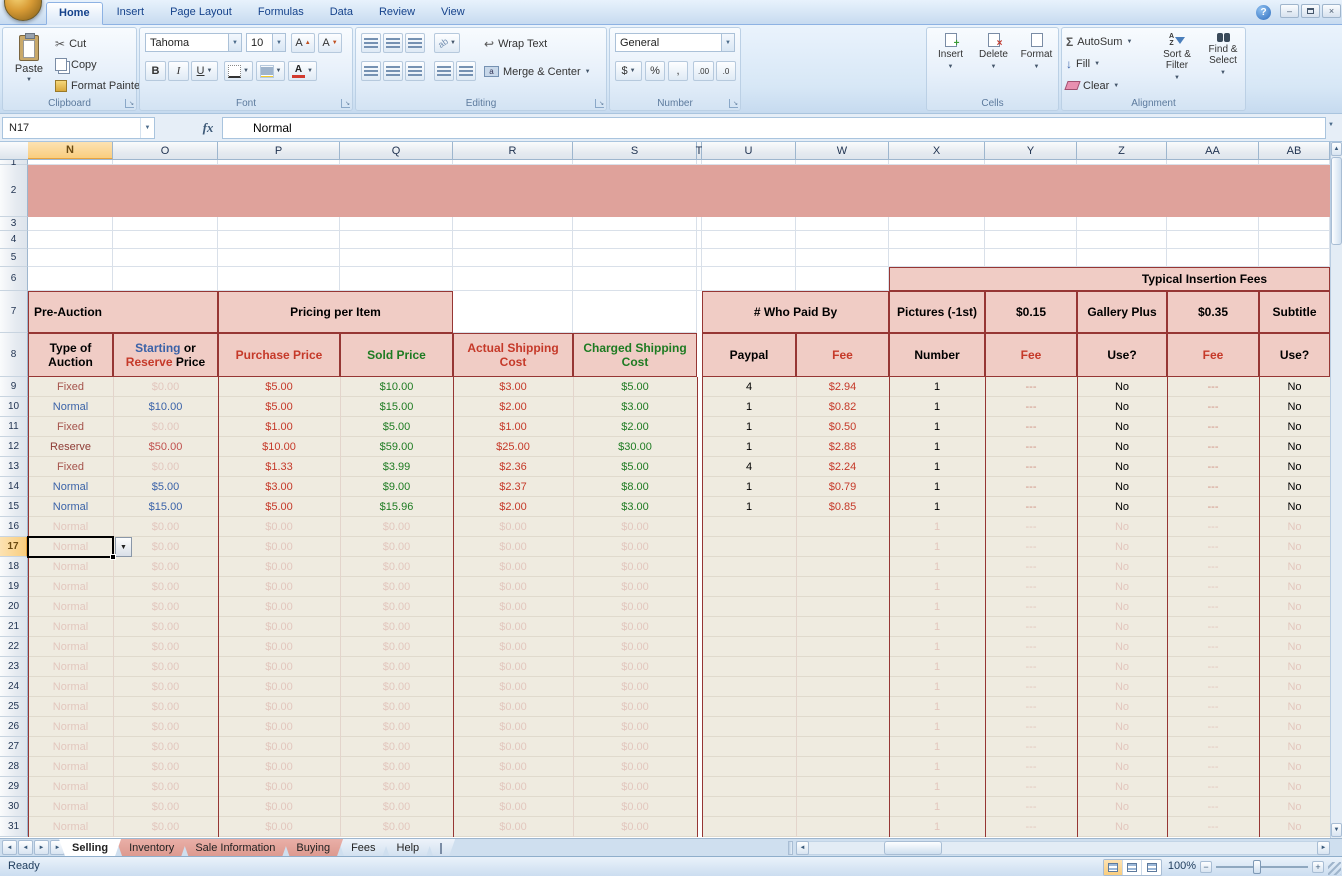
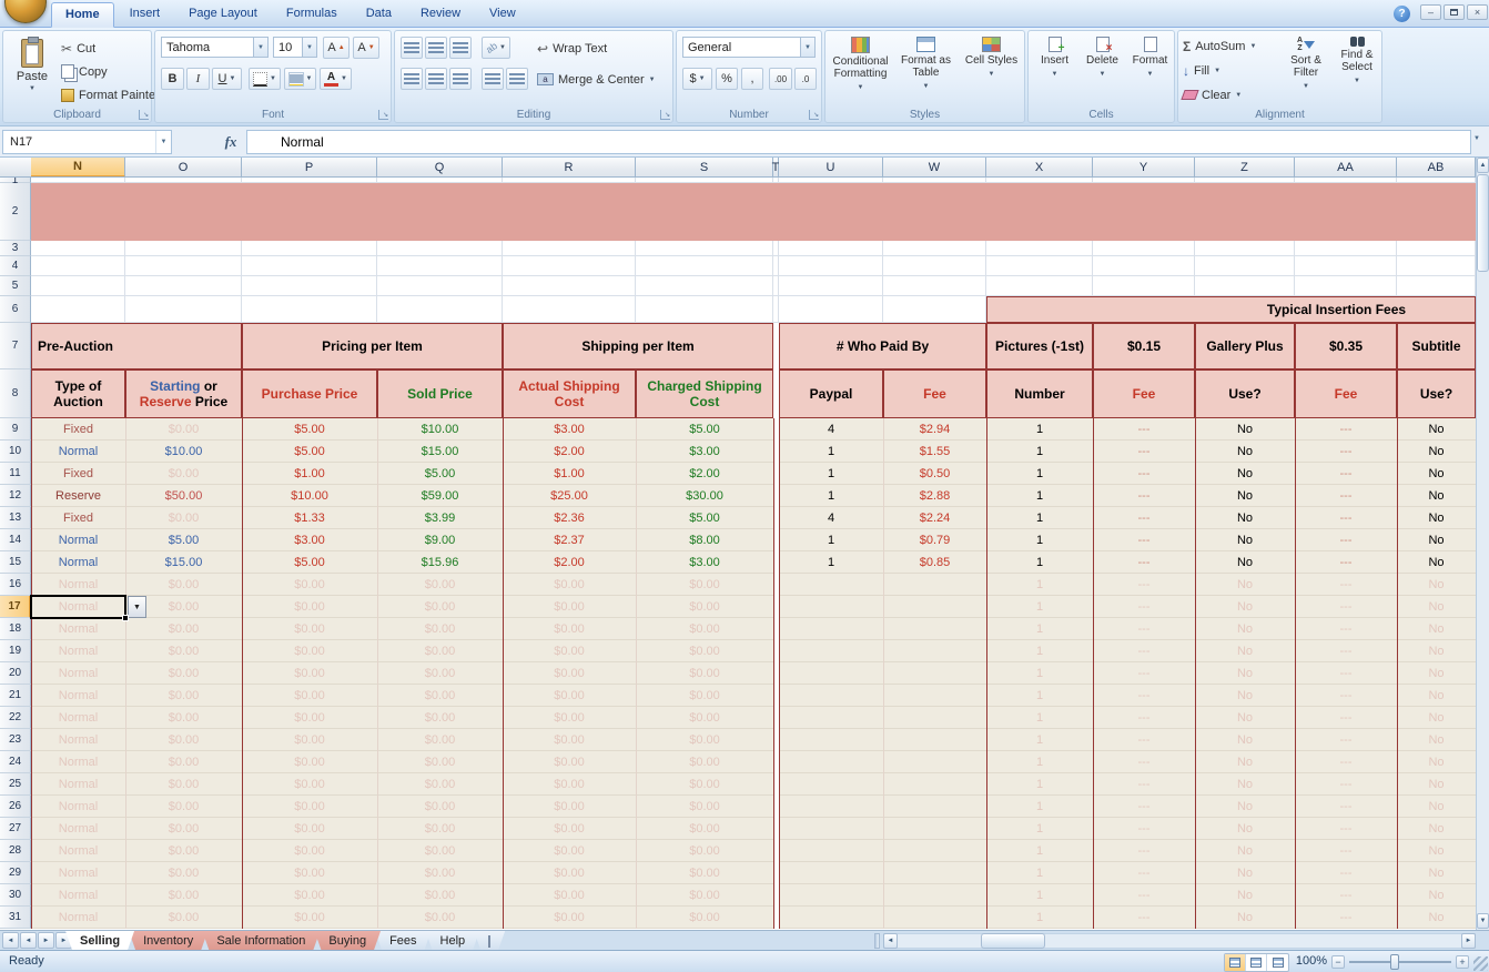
  Home
  Insert
  Page Layout
  Formulas
  Data
  Review
  View
  ?
  –
  ×
  Paste
  ✂
  Cut
  Copy
  Format Painte
  Clipboard
  Tahoma
  10
  A
  A
  B
  I
  U
  A
  Font
  ↩
  Wrap Text
  a
  Merge & Center
  Editing
  General
  $
  %
  ,
  .00
  .0
  Number
+ Conditional Formatting
+ Format as Table
+ Cell Styles
+ Styles
  +
  Insert
  ×
  Delete
  Format
  Cells
  Σ
  AutoSum
  ↓
  Fill
  Clear
  Sort & Filter
  Find & Select
  Alignment
  N17
  fx
  Normal
  N
  O
  P
  Q
  R
  S
  T
  U
  W
  X
  Y
  Z
  AA
  AB
  Typical Insertion Fees
  Pre-Auction
  Pricing per Item
+ Shipping per Item
  # Who Paid By
  Pictures (-1st)
  $0.15
  Gallery Plus
  $0.35
  Subtitle
  Type of Auction
  Starting or Reserve Price
  Purchase Price
  Sold Price
  Actual Shipping Cost
  Charged Shipping Cost
  Paypal
  Fee
  Number
  Fee
  Use?
  Fee
  Use?
  Fixed
  $0.00
  $5.00
  $10.00
  $3.00
  $5.00
  4
  $2.94
  1
  ---
  No
  ---
  No
  Normal
  $10.00
  $5.00
  $15.00
  $2.00
  $3.00
  1
- $0.82
+ $1.55
  1
  ---
  No
  ---
  No
  Fixed
  $0.00
  $1.00
  $5.00
  $1.00
  $2.00
  1
  $0.50
  1
  ---
  No
  ---
  No
  Reserve
  $50.00
  $10.00
  $59.00
  $25.00
  $30.00
  1
  $2.88
  1
  ---
  No
  ---
  No
  Fixed
  $0.00
  $1.33
  $3.99
  $2.36
  $5.00
  4
  $2.24
  1
  ---
  No
  ---
  No
  Normal
  $5.00
  $3.00
  $9.00
  $2.37
  $8.00
  1
  $0.79
  1
  ---
  No
  ---
  No
  Normal
  $15.00
  $5.00
  $15.96
  $2.00
  $3.00
  1
  $0.85
  1
  ---
  No
  ---
  No
  Normal
  $0.00
  $0.00
  $0.00
  $0.00
  $0.00
  1
  No
  No
  Normal
  $0.00
  $0.00
  $0.00
  $0.00
  $0.00
  1
  No
  No
  Normal
  $0.00
  $0.00
  $0.00
  $0.00
  $0.00
  1
  No
  No
  Normal
  $0.00
  $0.00
  $0.00
  $0.00
  $0.00
  1
  No
  No
  Normal
  $0.00
  $0.00
  $0.00
  $0.00
  $0.00
  1
  No
  No
  Normal
  $0.00
  $0.00
  $0.00
  $0.00
  $0.00
  1
  No
  No
  Normal
  $0.00
  $0.00
  $0.00
  $0.00
  $0.00
  1
  No
  No
  Normal
  $0.00
  $0.00
  $0.00
  $0.00
  $0.00
  1
  No
  No
  Normal
  $0.00
  $0.00
  $0.00
  $0.00
  $0.00
  1
  No
  No
  Normal
  $0.00
  $0.00
  $0.00
  $0.00
  $0.00
  1
  No
  No
  Normal
  $0.00
  $0.00
  $0.00
  $0.00
  $0.00
  1
  No
  No
  Normal
  $0.00
  $0.00
  $0.00
  $0.00
  $0.00
  1
  No
  No
  Normal
  $0.00
  $0.00
  $0.00
  $0.00
  $0.00
  1
  No
  No
  Normal
  $0.00
  $0.00
  $0.00
  $0.00
  $0.00
  1
  No
  No
  Normal
  $0.00
  $0.00
  $0.00
  $0.00
  $0.00
  1
  No
  No
  Normal
  $0.00
  $0.00
  $0.00
  $0.00
  $0.00
  1
  No
  No
  1
  2
  3
  4
  5
  6
  7
  8
  9
  10
  11
  12
  13
  14
  15
  16
  17
  18
  19
  20
  21
  22
  23
  24
  25
  26
  27
  28
  29
  30
  31
  Selling
  Inventory
  Sale Information
  Buying
  Fees
  Help
  Ready
  100%
  −
  +
